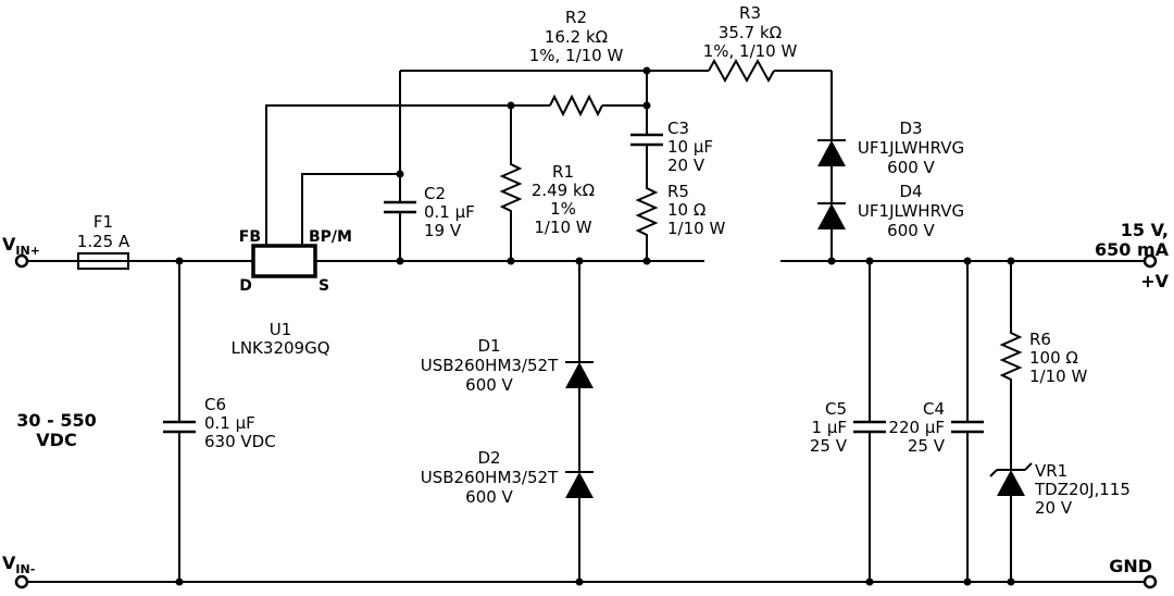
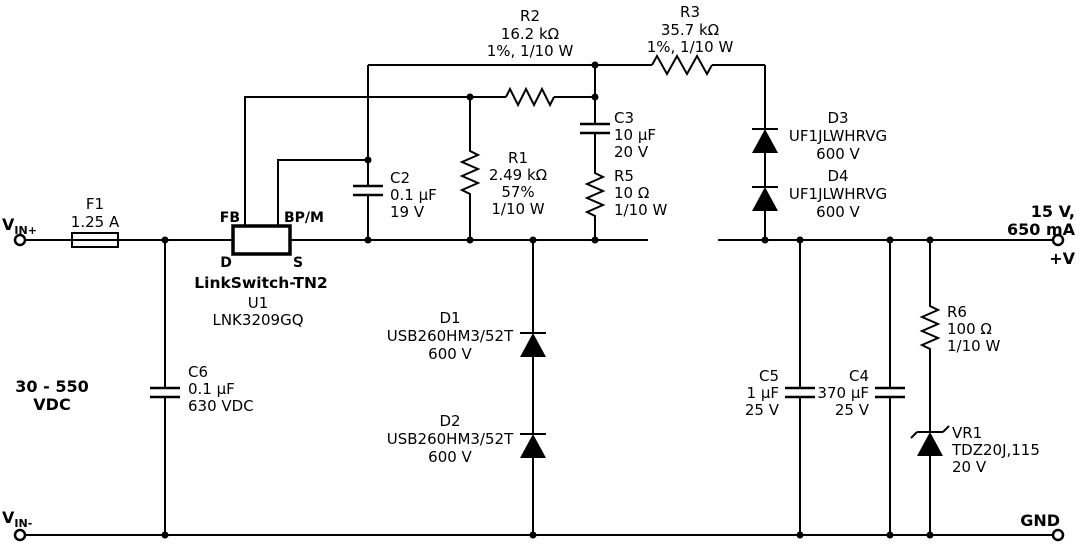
  F1
  1.25 A
  C6
  0.1 μF
  630 VDC
  C2
  0.1 μF
  19 V
  R1
  2.49 kΩ
- 1%
+ 57%
  1/10 W
  R2
  16.2 kΩ
  1%, 1/10 W
  R3
  35.7 kΩ
  1%, 1/10 W
  C3
  10 μF
  20 V
  R5
  10 Ω
  1/10 W
  D1
  USB260HM3/52T
  600 V
  D2
  USB260HM3/52T
  600 V
  D3
  UF1JLWHRVG
  600 V
  D4
  UF1JLWHRVG
  600 V
  C5
  1 μF
  25 V
  C4
- 220 μF
+ 370 μF
  25 V
  R6
  100 Ω
  1/10 W
  VR1
  TDZ20J,115
  20 V
  FB
  BP/M
  D
  S
+ LinkSwitch-TN2
  U1
  LNK3209GQ
  VIN+
  VIN-
  30 - 550
  VDC
  15 V,
  650 mA
  +V
  GND
